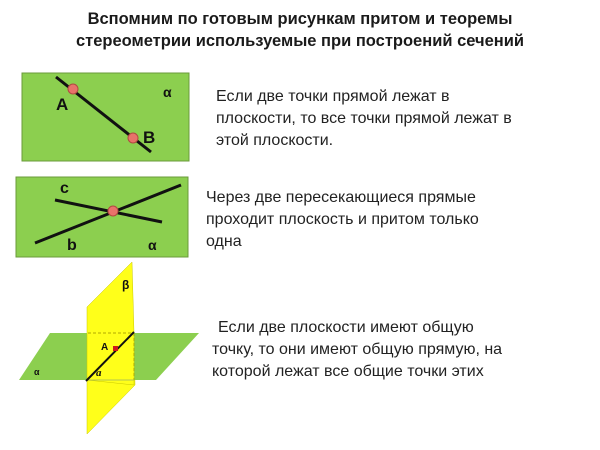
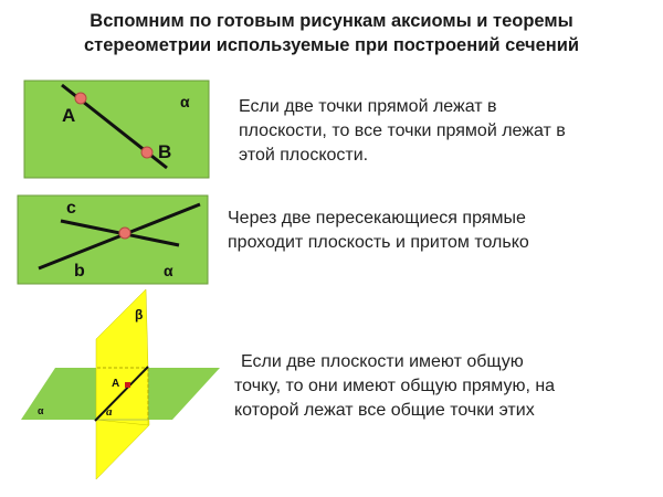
- Вспомним по готовым рисункам притом и теоремы
+ Вспомним по готовым рисункам аксиомы и теоремы
  стереометрии используемые при построений сечений
  A
  B
  α
  c
  b
  α
  A
  a
  β
  α
  Если две точки прямой лежат в
  плоскости, то все точки прямой лежат в
  этой плоскости.
  Через две пересекающиеся прямые
  проходит плоскость и притом только
- одна
  Если две плоскости имеют общую
  точку, то они имеют общую прямую, на
  которой лежат все общие точки этих
